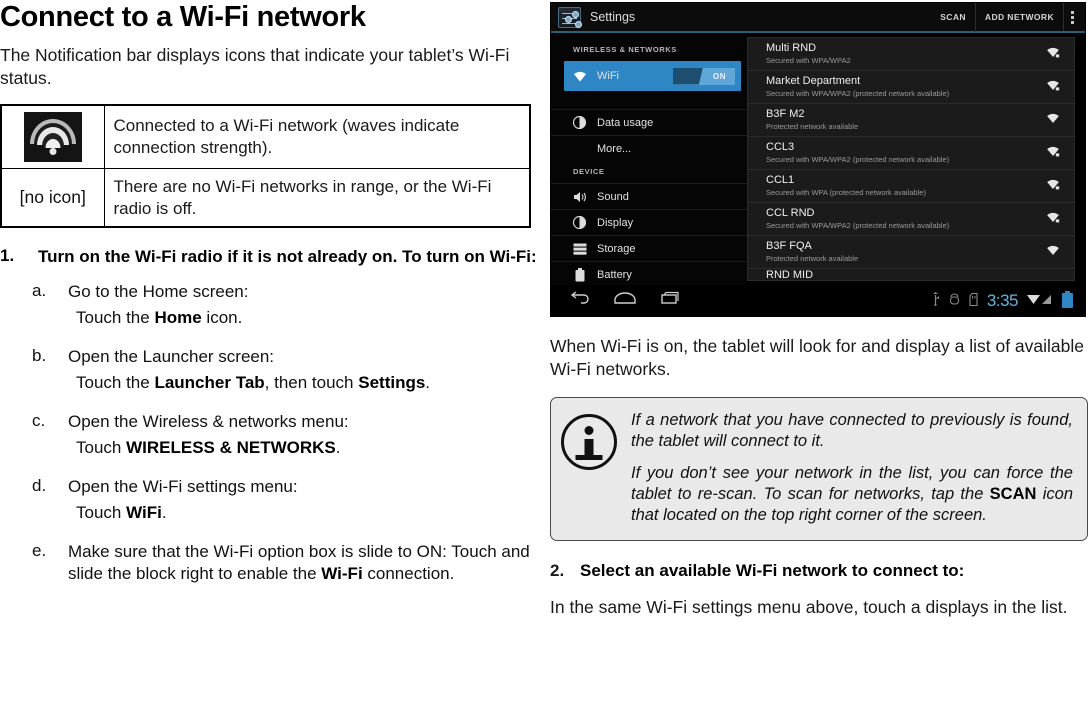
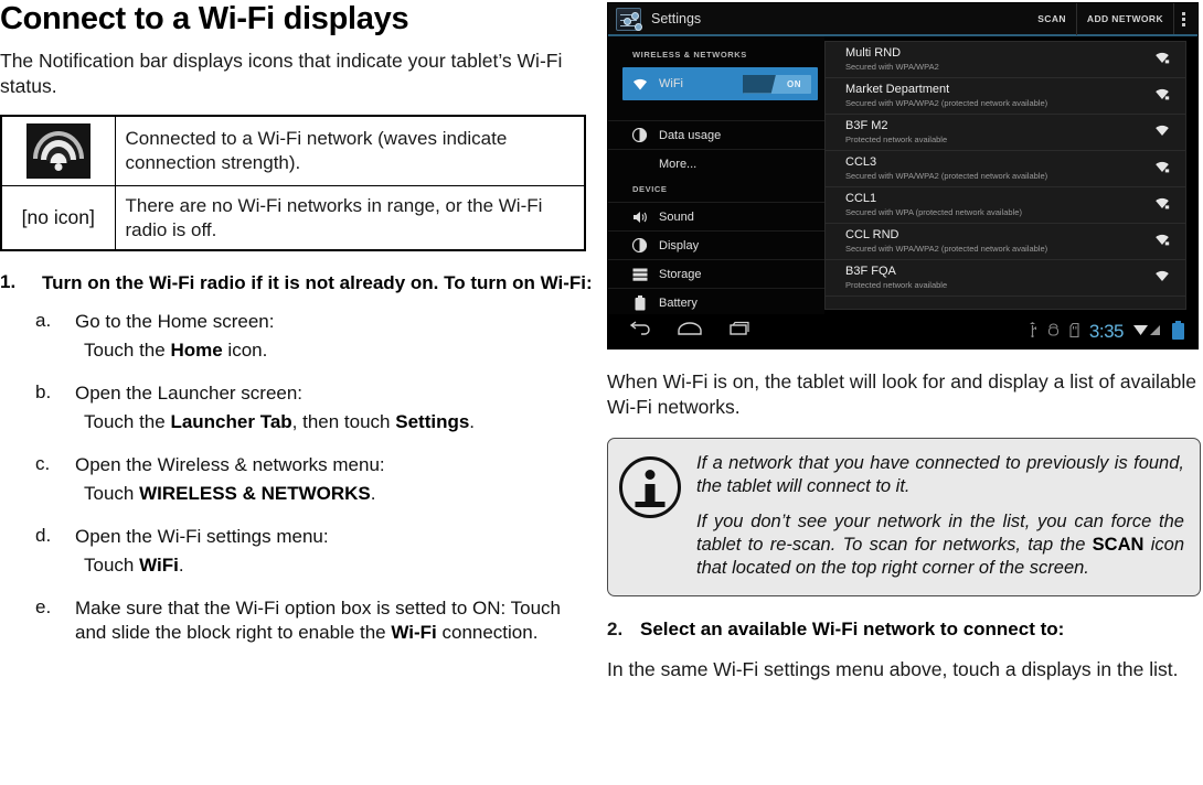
- Connect to a Wi-Fi network
+ Connect to a Wi-Fi displays
  The Notification bar displays icons that indicate your tablet’s Wi-Fi status.
  	Connected to a Wi-Fi network (waves indicate connection strength).
  [no icon]	There are no Wi-Fi networks in range, or the Wi-Fi radio is off.
  1.
  Turn on the Wi-Fi radio if it is not already on. To turn on Wi-Fi:
  a.
  Go to the Home screen:
  Touch the Home icon.
  b.
  Open the Launcher screen:
  Touch the Launcher Tab, then touch Settings.
  c.
  Open the Wireless & networks menu:
  Touch WIRELESS & NETWORKS.
  d.
  Open the Wi-Fi settings menu:
  Touch WiFi.
  e.
- Make sure that the Wi-Fi option box is slide to ON: Touch and slide the block right to enable the Wi-Fi connection.
+ Make sure that the Wi-Fi option box is setted to ON: Touch and slide the block right to enable the Wi-Fi connection.
  Settings
  SCAN
  ADD NETWORK
  WIRELESS & NETWORKS
  WiFi
  ON
  Data usage
  More...
  DEVICE
  Sound
  Display
  Storage
  Battery
  Multi RND
  Secured with WPA/WPA2
  Market Department
  Secured with WPA/WPA2 (protected network available)
  B3F M2
  Protected network available
  CCL3
  Secured with WPA/WPA2 (protected network available)
  CCL1
  Secured with WPA (protected network available)
  CCL RND
  Secured with WPA/WPA2 (protected network available)
  B3F FQA
  Protected network available
- RND MID
  3:35
  When Wi-Fi is on, the tablet will look for and display a list of available Wi-Fi networks.
  If a network that you have connected to previously is found, the tablet will connect to it.
  If you don’t see your network in the list, you can force the tablet to re-scan. To scan for networks, tap the SCAN icon that located on the top right corner of the screen.
  2.
  Select an available Wi-Fi network to connect to:
  In the same Wi-Fi settings menu above, touch a displays in the list.
